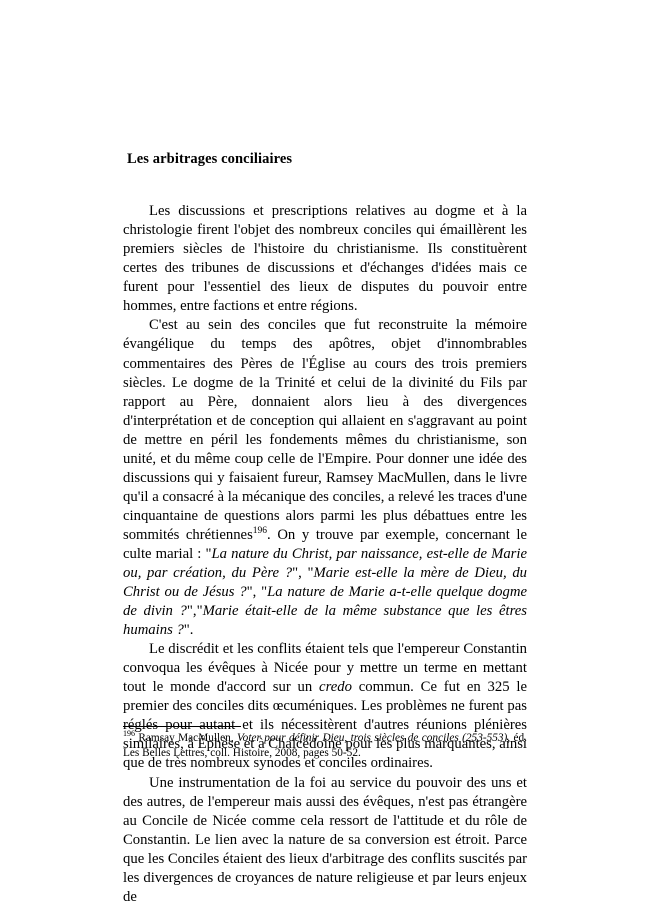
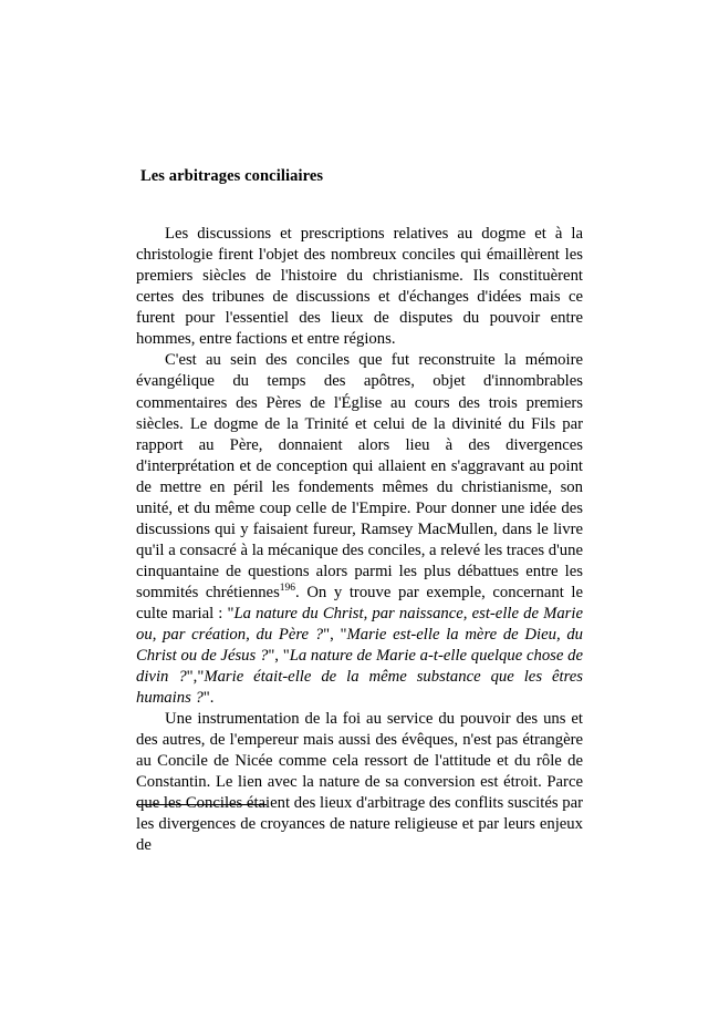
  Les arbitrages conciliaires
  Les discussions et prescriptions relatives au dogme et à la christologie firent l'objet des nombreux conciles qui émaillèrent les premiers siècles de l'histoire du christianisme. Ils constituèrent certes des tribunes de discussions et d'échanges d'idées mais ce furent pour l'essentiel des lieux de disputes du pouvoir entre hommes, entre factions et entre régions.
- C'est au sein des conciles que fut reconstruite la mémoire évangélique du temps des apôtres, objet d'innombrables commentaires des Pères de l'Église au cours des trois premiers siècles. Le dogme de la Trinité et celui de la divinité du Fils par rapport au Père, donnaient alors lieu à des divergences d'interprétation et de conception qui allaient en s'aggravant au point de mettre en péril les fondements mêmes du christianisme, son unité, et du même coup celle de l'Empire. Pour donner une idée des discussions qui y faisaient fureur, Ramsey MacMullen, dans le livre qu'il a consacré à la mécanique des conciles, a relevé les traces d'une cinquantaine de questions alors parmi les plus débattues entre les sommités chrétiennes196. On y trouve par exemple, concernant le culte marial : "La nature du Christ, par naissance, est-elle de Marie ou, par création, du Père ?", "Marie est-elle la mère de Dieu, du Christ ou de Jésus ?", "La nature de Marie a-t-elle quelque dogme de divin ?","Marie était-elle de la même substance que les êtres humains ?".
+ C'est au sein des conciles que fut reconstruite la mémoire évangélique du temps des apôtres, objet d'innombrables commentaires des Pères de l'Église au cours des trois premiers siècles. Le dogme de la Trinité et celui de la divinité du Fils par rapport au Père, donnaient alors lieu à des divergences d'interprétation et de conception qui allaient en s'aggravant au point de mettre en péril les fondements mêmes du christianisme, son unité, et du même coup celle de l'Empire. Pour donner une idée des discussions qui y faisaient fureur, Ramsey MacMullen, dans le livre qu'il a consacré à la mécanique des conciles, a relevé les traces d'une cinquantaine de questions alors parmi les plus débattues entre les sommités chrétiennes196. On y trouve par exemple, concernant le culte marial : "La nature du Christ, par naissance, est-elle de Marie ou, par création, du Père ?", "Marie est-elle la mère de Dieu, du Christ ou de Jésus ?", "La nature de Marie a-t-elle quelque chose de divin ?","Marie était-elle de la même substance que les êtres humains ?".
- Le discrédit et les conflits étaient tels que l'empereur Constantin convoqua les évêques à Nicée pour y mettre un terme en mettant tout le monde d'accord sur un credo commun. Ce fut en 325 le premier des conciles dits œcuméniques. Les problèmes ne furent pas réglés pour autant et ils nécessitèrent d'autres réunions plénières similaires, à Éphèse et à Chalcédoine pour les plus marquantes, ainsi que de très nombreux synodes et conciles ordinaires.
  Une instrumentation de la foi au service du pouvoir des uns et des autres, de l'empereur mais aussi des évêques, n'est pas étrangère au Concile de Nicée comme cela ressort de l'attitude et du rôle de Constantin. Le lien avec la nature de sa conversion est étroit. Parce que les Conciles étaient des lieux d'arbitrage des conflits suscités par les divergences de croyances de nature religieuse et par leurs enjeux de
- 196 Ramsay MacMullen, Voter pour définir Dieu, trois siècles de conciles (253-553), éd. Les Belles Lettres, coll. Histoire, 2008, pages 50-52.
